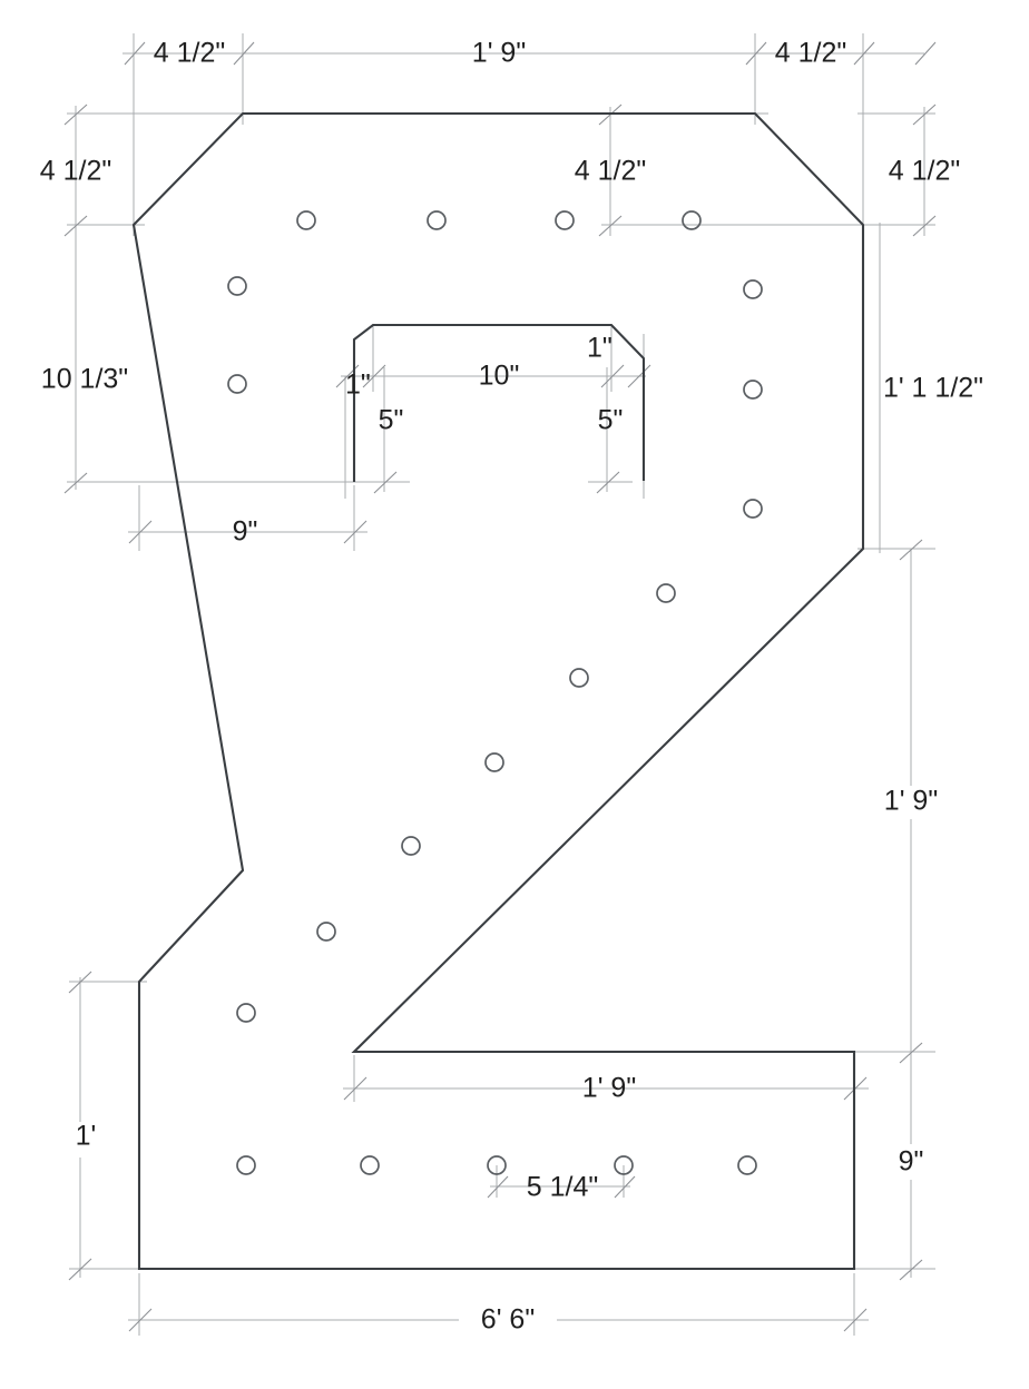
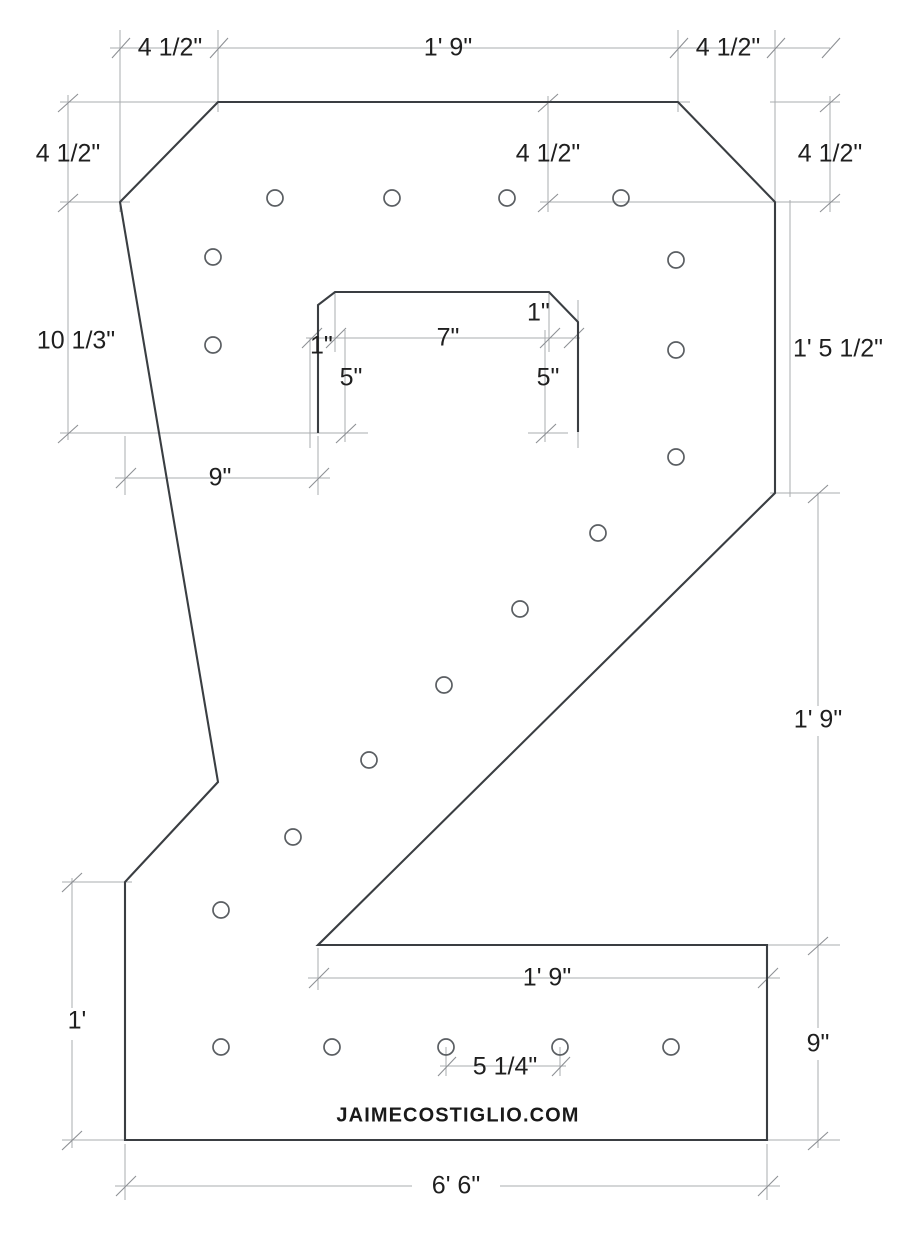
  4 1/2"
  1' 9"
  4 1/2"
  4 1/2"
  4 1/2"
  4 1/2"
  10 1/3"
  1"
- 10"
+ 7"
  1"
  5"
  5"
  9"
- 1' 1 1/2"
+ 1' 5 1/2"
  1' 9"
  1' 9"
  1'
  9"
  5 1/4"
  6' 6"
+ JAIMECOSTIGLIO.COM
